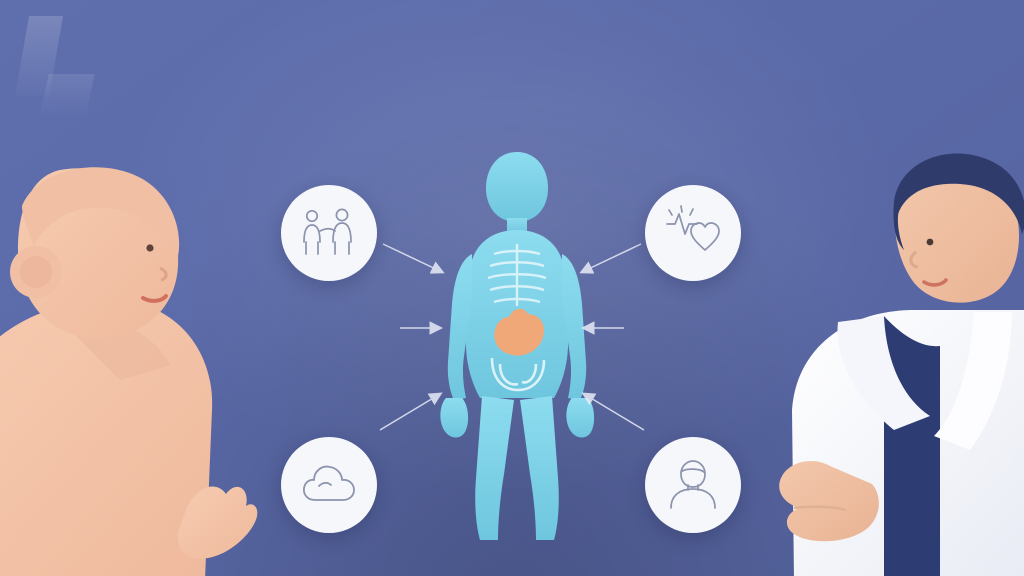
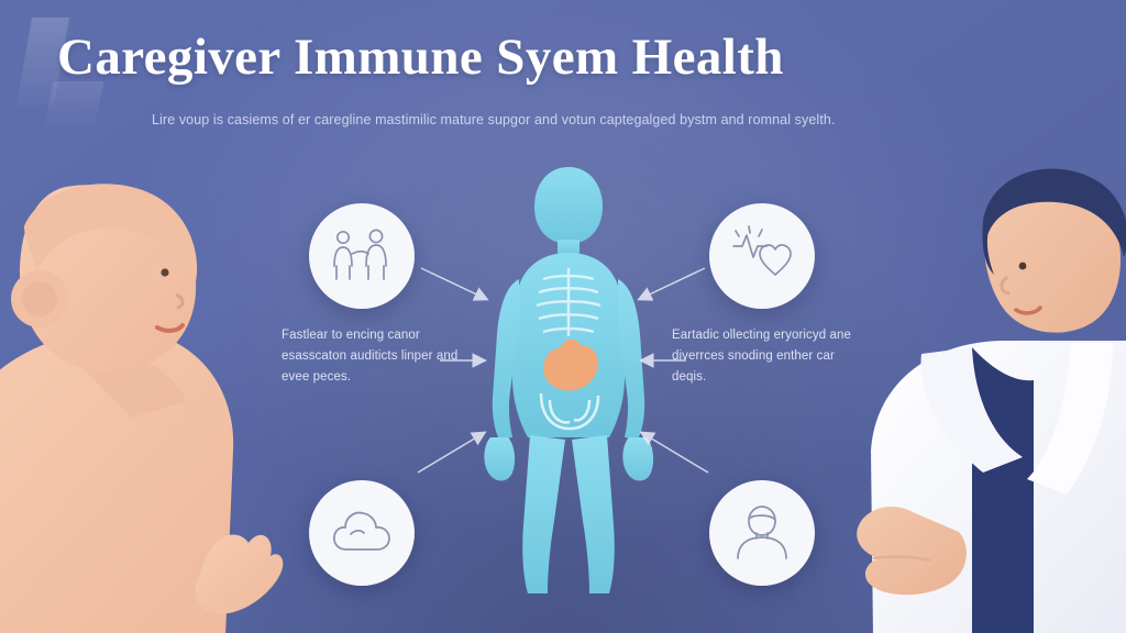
+ Caregiver Immune Syem Health
+ Lire voup is casiems of er caregline mastimilic mature supgor and votun captegalged bystm and romnal syelth.
+ Fastlear to encing canor esasscaton auditicts linper and evee peces.
+ Eartadic ollecting eryoricyd ane diverrces snoding enther car deqis.
